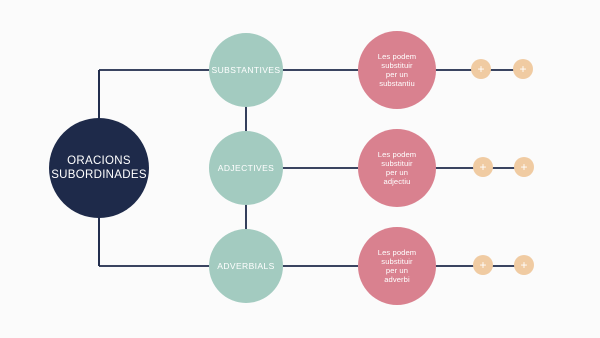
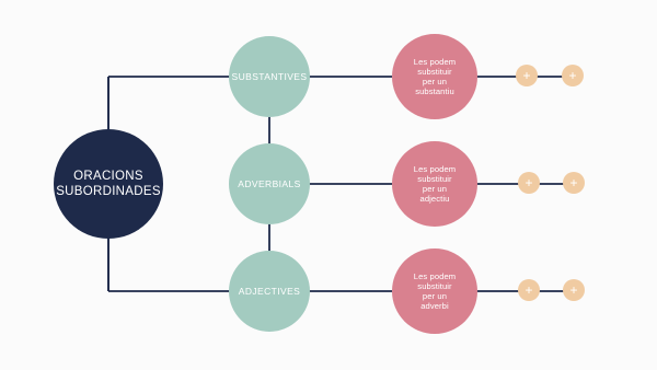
  ORACIONS
  SUBORDINADES
  SUBSTANTIVES
  Les podem
  substituir
  per un
  substantiu
  +
  +
- ADJECTIVES
+ ADVERBIALS
  Les podem
  substituir
  per un
  adjectiu
  +
  +
- ADVERBIALS
+ ADJECTIVES
  Les podem
  substituir
  per un
  adverbi
  +
  +
